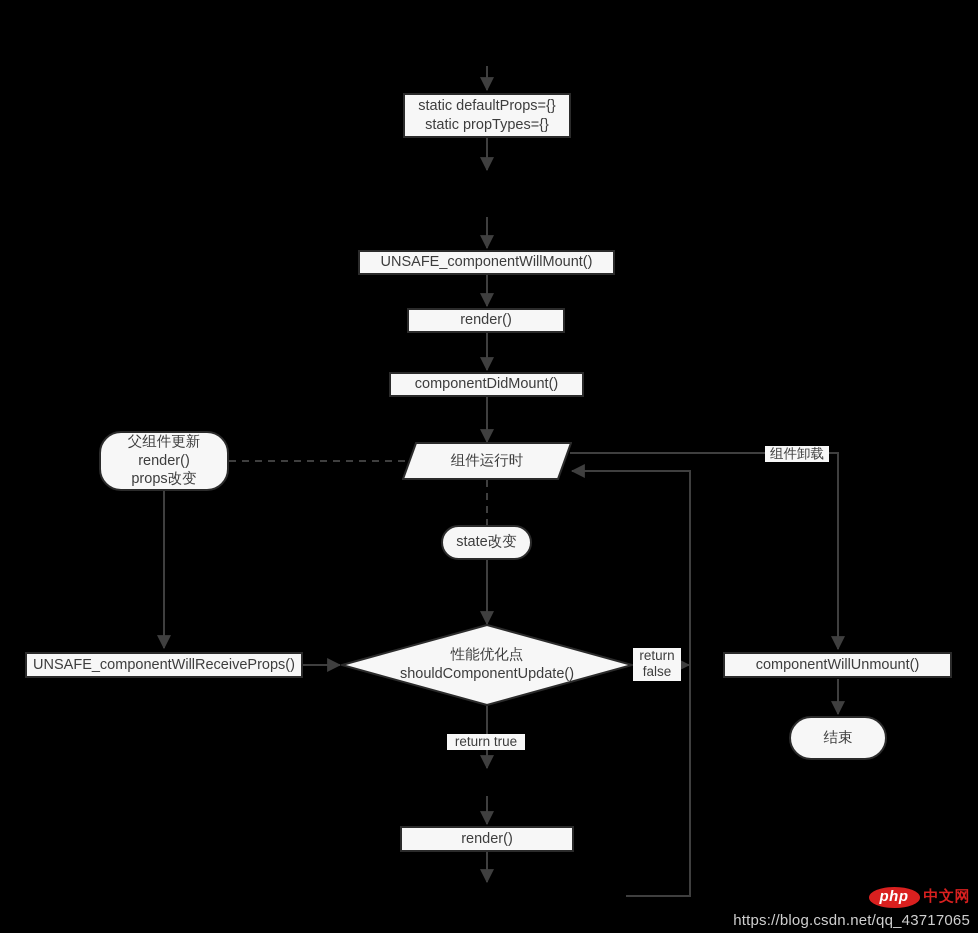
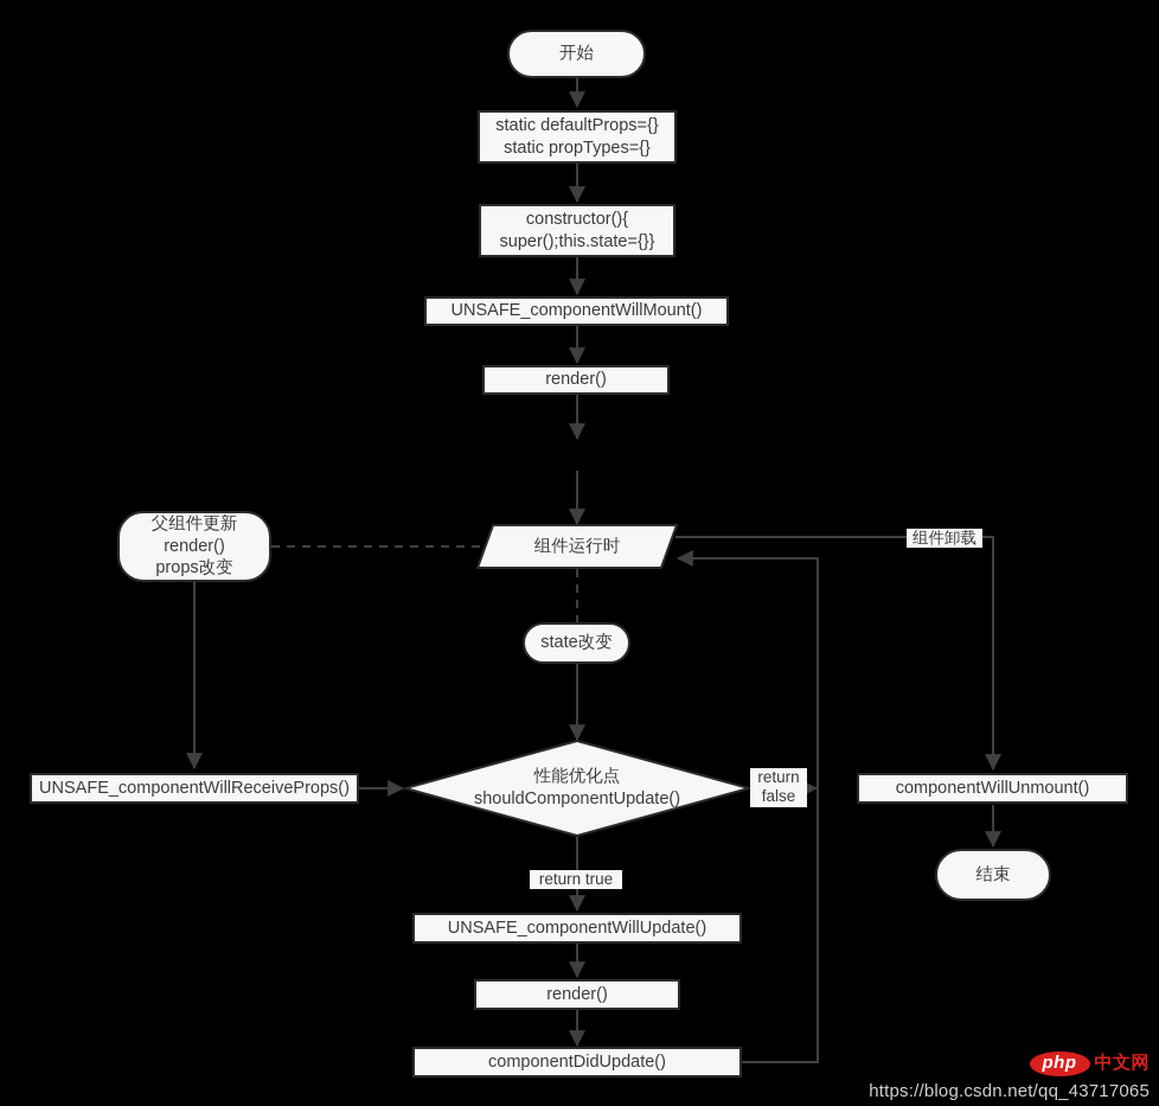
+ 开始
  static defaultProps={}
  static propTypes={}
+ constructor(){
+ super();this.state={}}
  UNSAFE_componentWillMount()
  render()
- componentDidMount()
  组件运行时
  父组件更新
  render()
  props改变
  state改变
  UNSAFE_componentWillReceiveProps()
  性能优化点
  shouldComponentUpdate()
+ UNSAFE_componentWillUpdate()
  render()
+ componentDidUpdate()
  componentWillUnmount()
  结束
  return
  false
  return true
  组件卸载
  php
  中文网
  https://blog.csdn.net/qq_43717065
